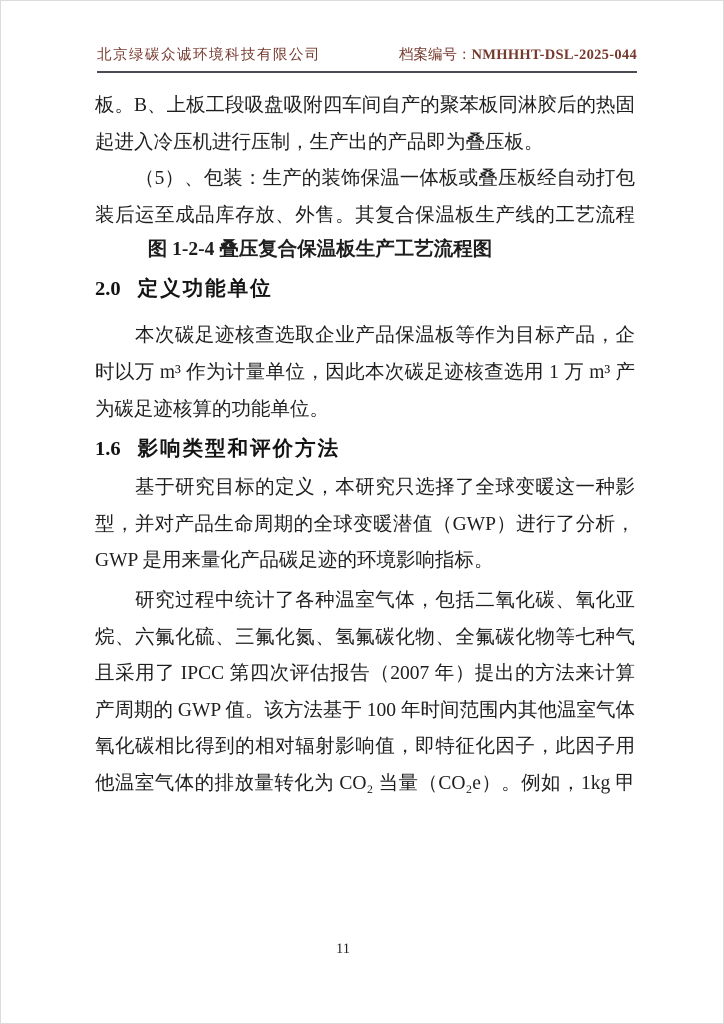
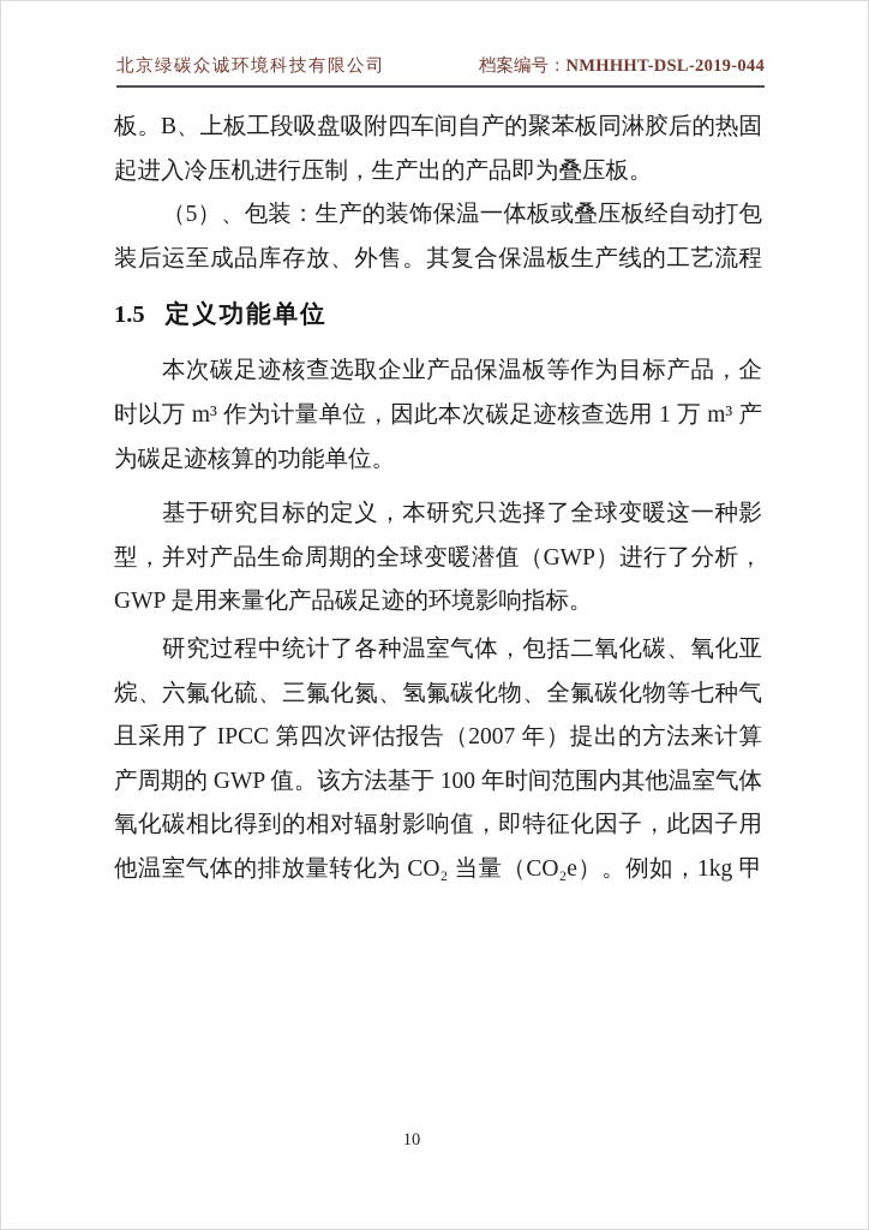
  北京绿碳众诚环境科技有限公司
- 档案编号：NMHHHT-DSL-2025-044
+ 档案编号：NMHHHT-DSL-2019-044
  板。B、上板工段吸盘吸附四车间自产的聚苯板同淋胶后的热固
  起进入冷压机进行压制，生产出的产品即为叠压板。
  （5）、包装：生产的装饰保温一体板或叠压板经自动打包
  装后运至成品库存放、外售。其复合保温板生产线的工艺流程
- 图 1-2-4 叠压复合保温板生产工艺流程图
- 2.0 定义功能单位
+ 1.5 定义功能单位
  本次碳足迹核查选取企业产品保温板等作为目标产品，企
  时以万 m³ 作为计量单位，因此本次碳足迹核查选用 1 万 m³ 产
  为碳足迹核算的功能单位。
- 1.6 影响类型和评价方法
  基于研究目标的定义，本研究只选择了全球变暖这一种影
  型，并对产品生命周期的全球变暖潜值（GWP）进行了分析，
  GWP 是用来量化产品碳足迹的环境影响指标。
  研究过程中统计了各种温室气体，包括二氧化碳、氧化亚
  烷、六氟化硫、三氟化氮、氢氟碳化物、全氟碳化物等七种气
  且采用了 IPCC 第四次评估报告（2007 年）提出的方法来计算
  产周期的 GWP 值。该方法基于 100 年时间范围内其他温室气体
  氧化碳相比得到的相对辐射影响值，即特征化因子，此因子用
  他温室气体的排放量转化为 CO₂ 当量（CO₂e）。例如，1kg 甲
- 11
+ 10
